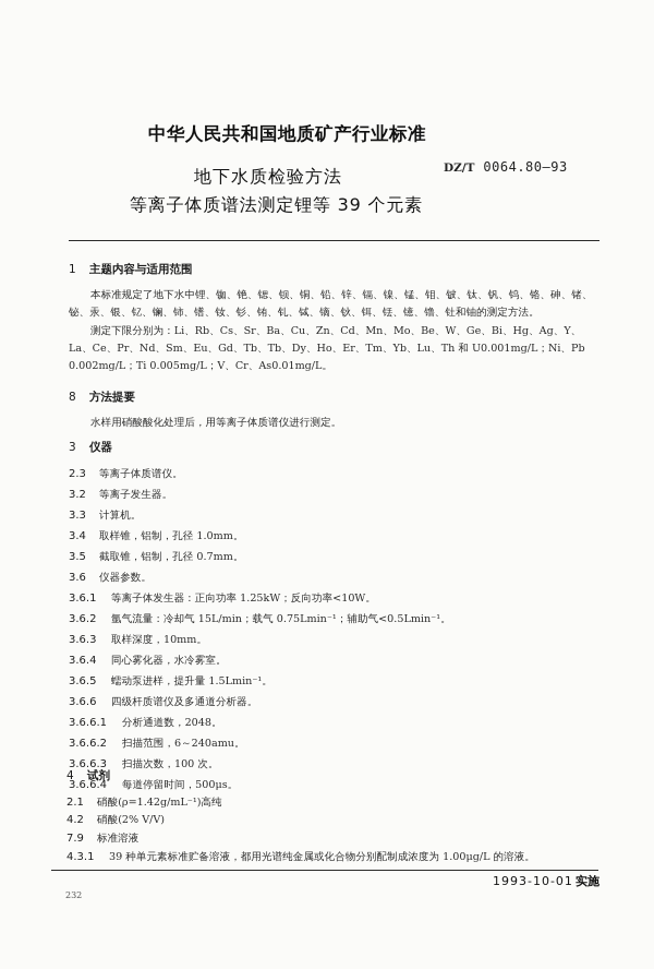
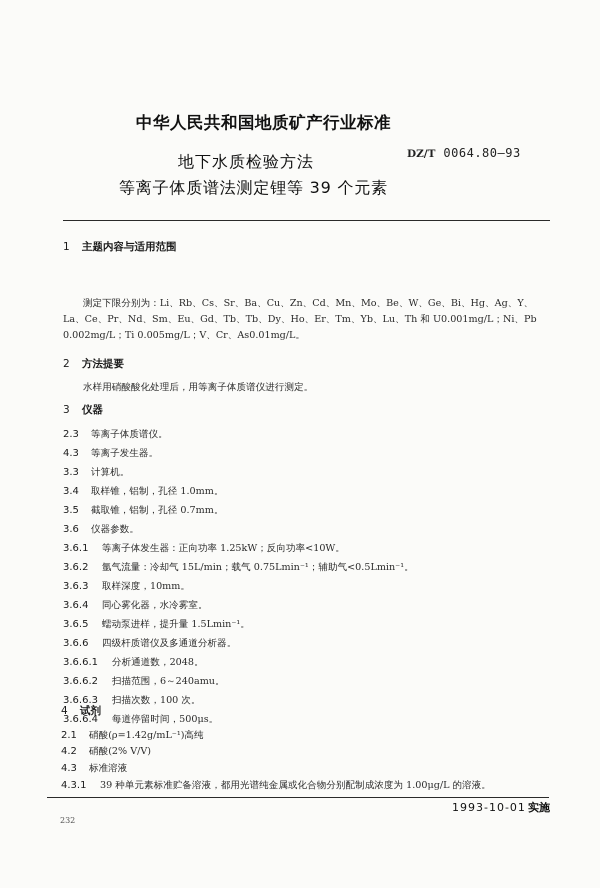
  中华人民共和国地质矿产行业标准
  DZ/T 0064.80—93
  地下水质检验方法
  等离子体质谱法测定锂等 39 个元素
  1 主题内容与适用范围
- 本标准规定了地下水中锂、铷、铯、锶、钡、铜、铅、锌、镉、镍、锰、钼、铍、钛、钒、钨、铬、砷、锗、铋、汞、银、钇、镧、铈、镨、钕、钐、铕、钆、铽、镝、钬、铒、铥、镱、镥、钍和铀的测定方法。
  测定下限分别为：Li、Rb、Cs、Sr、Ba、Cu、Zn、Cd、Mn、Mo、Be、W、Ge、Bi、Hg、Ag、Y、La、Ce、Pr、Nd、Sm、Eu、Gd、Tb、Tb、Dy、Ho、Er、Tm、Yb、Lu、Th 和 U0.001mg/L；Ni、Pb 0.002mg/L；Ti 0.005mg/L；V、Cr、As0.01mg/L。
- 8 方法提要
+ 2 方法提要
  水样用硝酸酸化处理后，用等离子体质谱仪进行测定。
  3 仪器
  2.3 等离子体质谱仪。
- 3.2 等离子发生器。
+ 4.3 等离子发生器。
  3.3 计算机。
  3.4 取样锥，铝制，孔径 1.0mm。
  3.5 截取锥，铝制，孔径 0.7mm。
  3.6 仪器参数。
  3.6.1 等离子体发生器：正向功率 1.25kW；反向功率<10W。
  3.6.2 氩气流量：冷却气 15L/min；载气 0.75Lmin⁻¹；辅助气<0.5Lmin⁻¹。
  3.6.3 取样深度，10mm。
  3.6.4 同心雾化器，水冷雾室。
  3.6.5 蠕动泵进样，提升量 1.5Lmin⁻¹。
  3.6.6 四级杆质谱仪及多通道分析器。
  3.6.6.1 分析通道数，2048。
  3.6.6.2 扫描范围，6～240amu。
  3.6.6.3 扫描次数，100 次。
  3.6.6.4 每道停留时间，500μs。
  4 试剂
  2.1 硝酸(ρ=1.42g/mL⁻¹)高纯
  4.2 硝酸(2% V/V)
- 7.9 标准溶液
+ 4.3 标准溶液
  4.3.1 39 种单元素标准贮备溶液，都用光谱纯金属或化合物分别配制成浓度为 1.00μg/L 的溶液。
  1993-10-01 实施
  232
